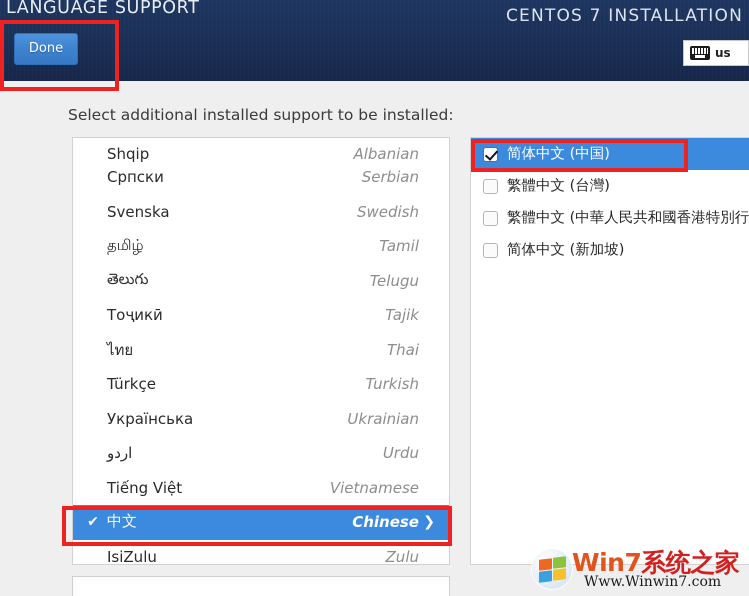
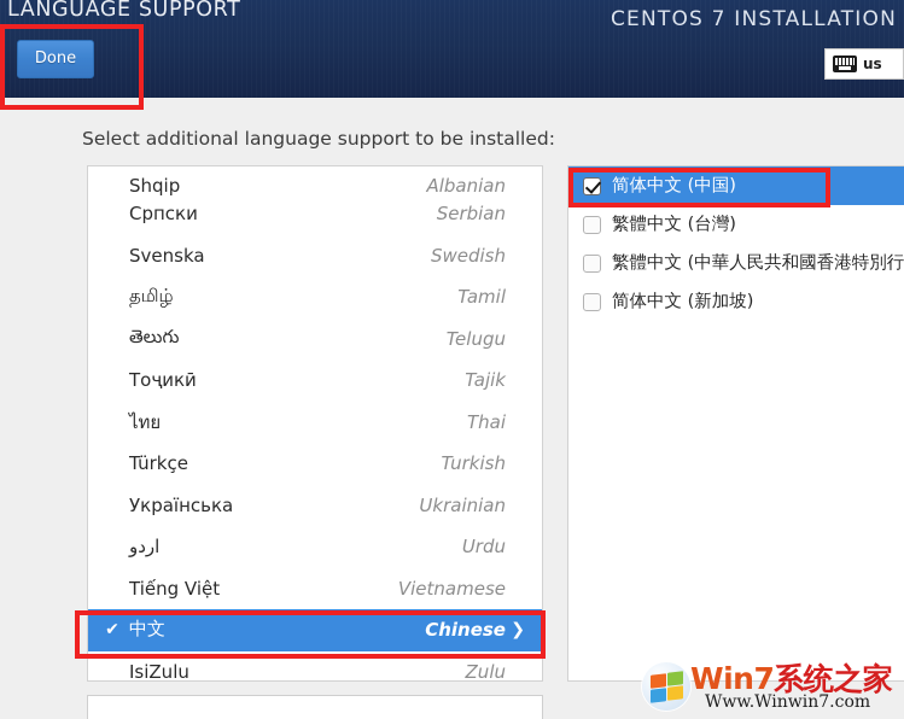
  LANGUAGE SUPPORT
  CENTOS 7 INSTALLATION
  Done
  us
- Select additional installed support to be installed:
+ Select additional language support to be installed:
  Shqip
  Albanian
  Српски
  Serbian
  Svenska
  Swedish
  தமிழ்
  Tamil
  తెలుగు
  Telugu
  Тоҷикӣ
  Tajik
  ไทย
  Thai
  Türkçe
  Turkish
  Українська
  Ukrainian
  اردو
  Urdu
  Tiếng Việt
  Vietnamese
  ✔
  中文
  Chinese
  ❯
  IsiZulu
  Zulu
  简体中文 (中国)
  繁體中文 (台灣)
  繁體中文 (中華人民共和國香港特別行
  简体中文 (新加坡)
  Win7系统之家
  Www.Winwin7.com
